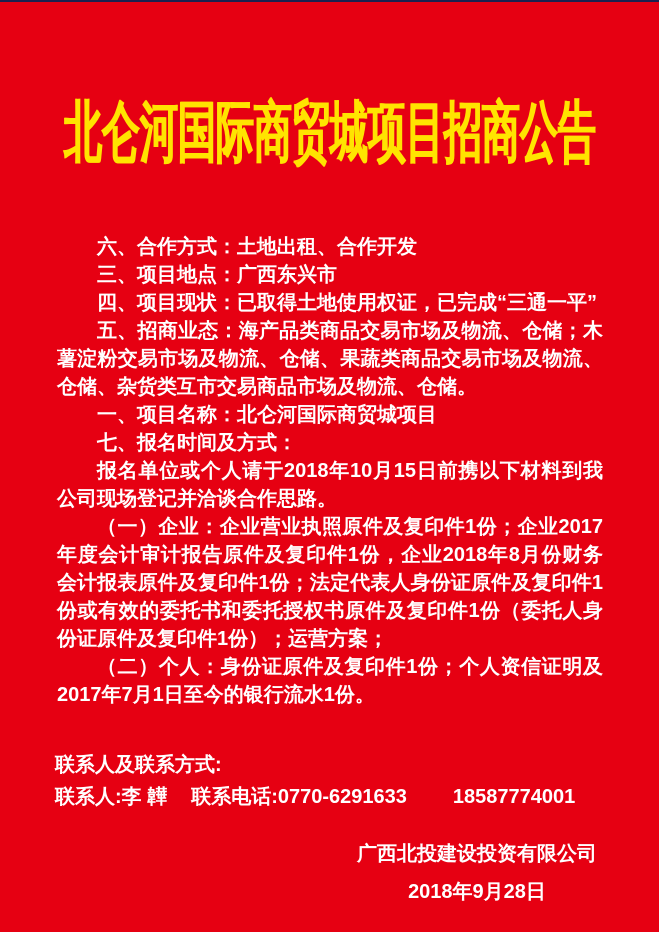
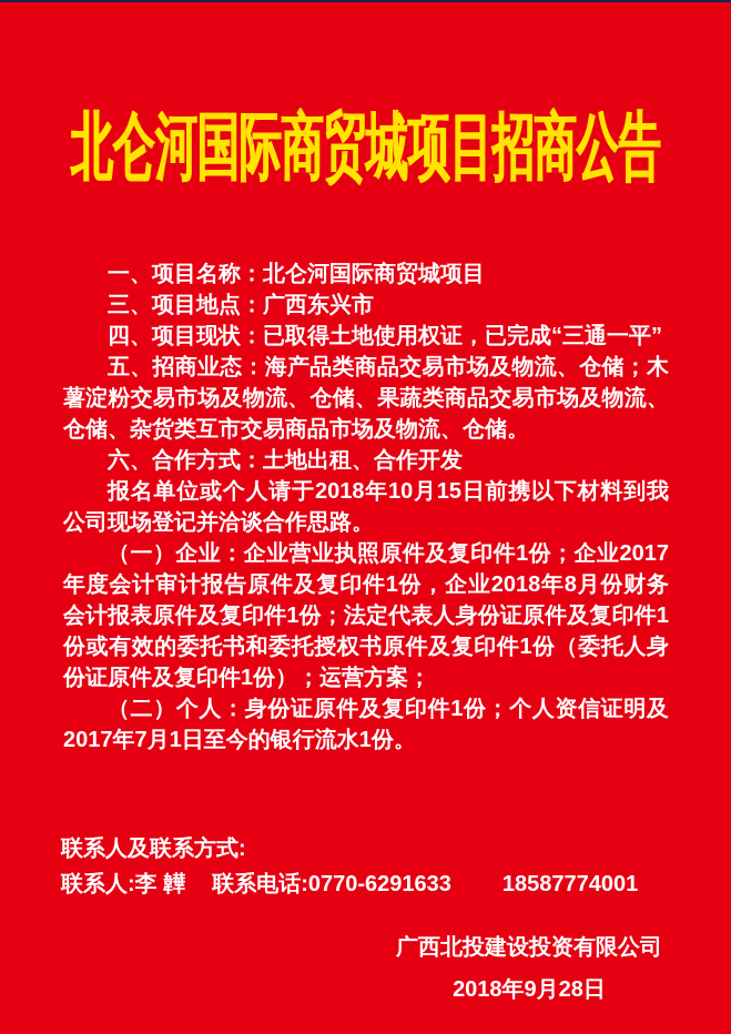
  北仑河国际商贸城项目招商公告
- 六、合作方式：土地出租、合作开发
+ 一、项目名称：北仑河国际商贸城项目
  三、项目地点：广西东兴市
  四、项目现状：已取得土地使用权证，已完成“三通一平”
  五、招商业态：海产品类商品交易市场及物流、仓储；木薯淀粉交易市场及物流、仓储、果蔬类商品交易市场及物流、仓储、杂货类互市交易商品市场及物流、仓储。
- 一、项目名称：北仑河国际商贸城项目
+ 六、合作方式：土地出租、合作开发
- 七、报名时间及方式：
  报名单位或个人请于2018年10月15日前携以下材料到我公司现场登记并洽谈合作思路。
  （一）企业：企业营业执照原件及复印件1份；企业2017年度会计审计报告原件及复印件1份，企业2018年8月份财务会计报表原件及复印件1份；法定代表人身份证原件及复印件1份或有效的委托书和委托授权书原件及复印件1份（委托人身份证原件及复印件1份）；运营方案；
  （二）个人：身份证原件及复印件1份；个人资信证明及2017年7月1日至今的银行流水1份。
  联系人及联系方式:
  联系人:李 韡 联系电话:0770-6291633 18587774001
  广西北投建设投资有限公司
  2018年9月28日
